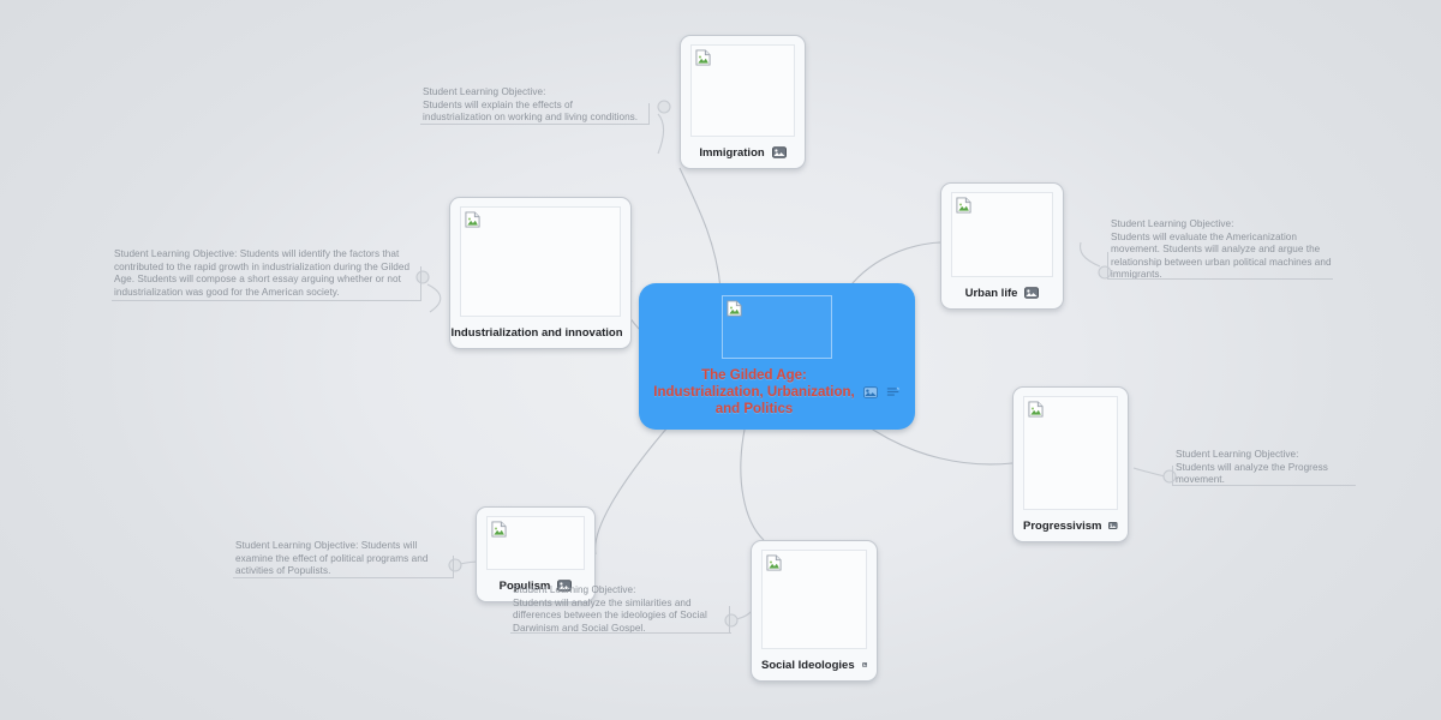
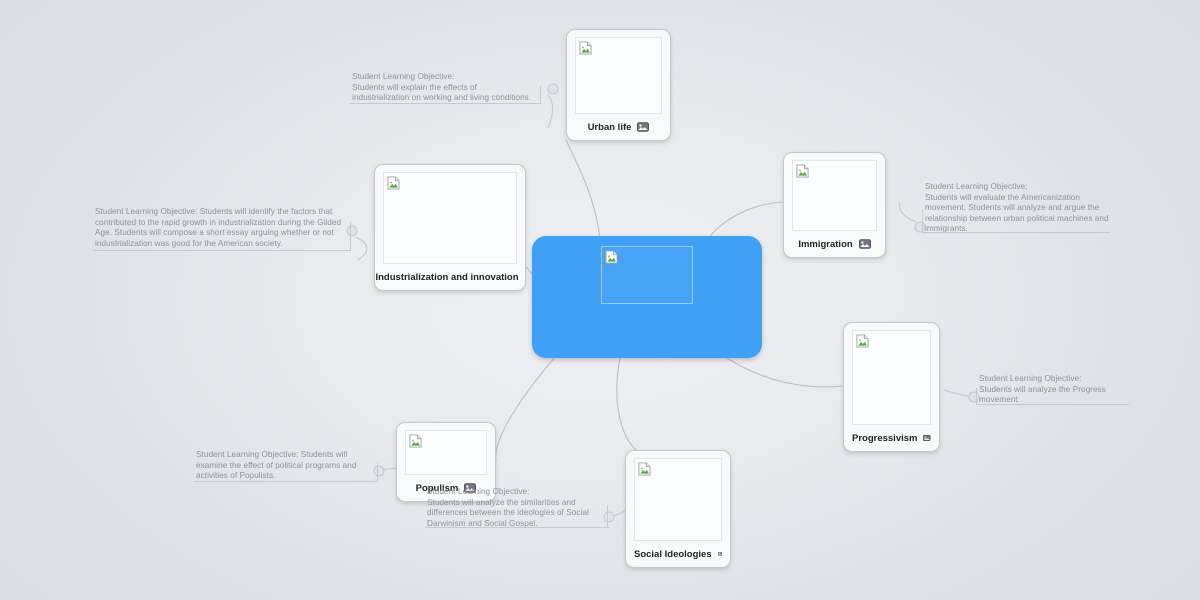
- The Gilded Age:
- Industrialization, Urbanization,
- and Politics
- Immigration
+ Urban life
  Industrialization and innovation
- Urban life
+ Immigration
  Progressivism
  Social Ideologies
  Populism
  Student Learning Objective:
  Students will explain the effects of
  industrialization on working and living conditions.
  Student Learning Objective: Students will identify the factors that
  contributed to the rapid growth in industrialization during the Gilded
  Age. Students will compose a short essay arguing whether or not
  industrialization was good for the American society.
  Student Learning Objective:
  Students will evaluate the Americanization
  movement. Students will analyze and argue the
  relationship between urban political machines and
  immigrants.
  Student Learning Objective:
  Students will analyze the Progress
  movement.
  Student Learning Objective: Students will
  examine the effect of political programs and
  activities of Populists.
  Student Learning Objective:
  Students will analyze the similarities and
  differences between the ideologies of Social
  Darwinism and Social Gospel.
